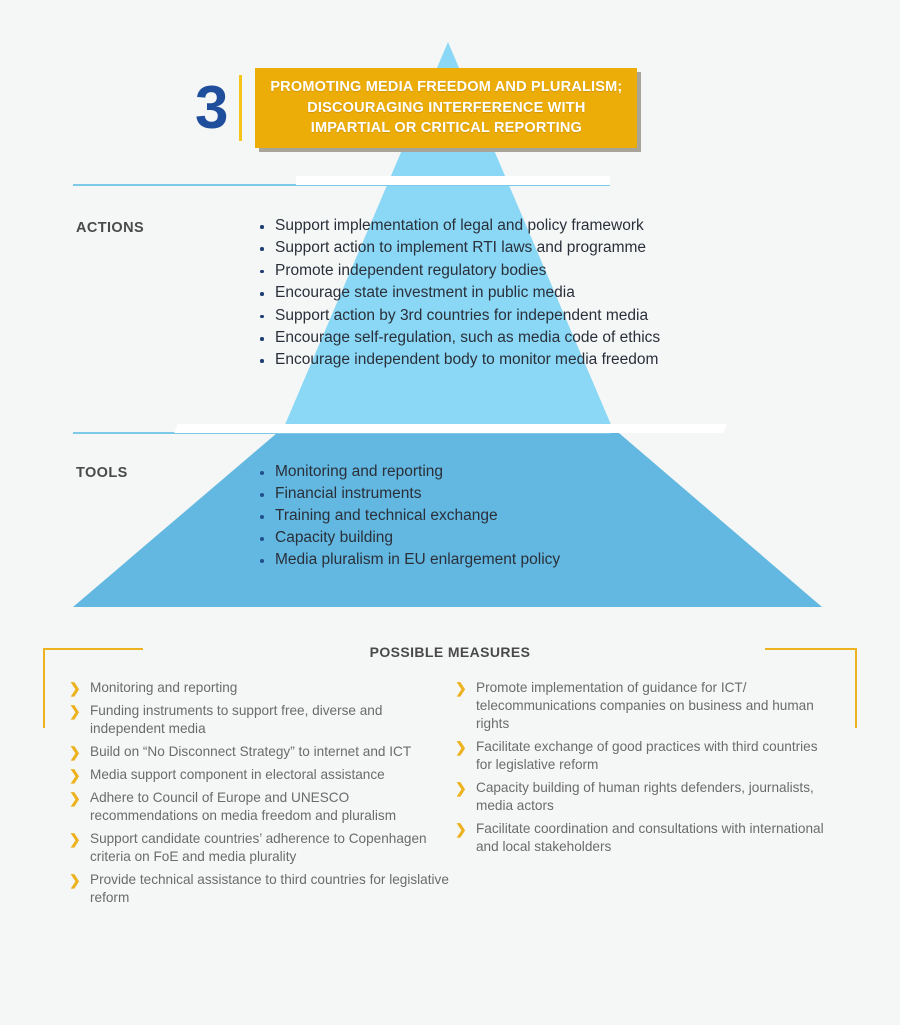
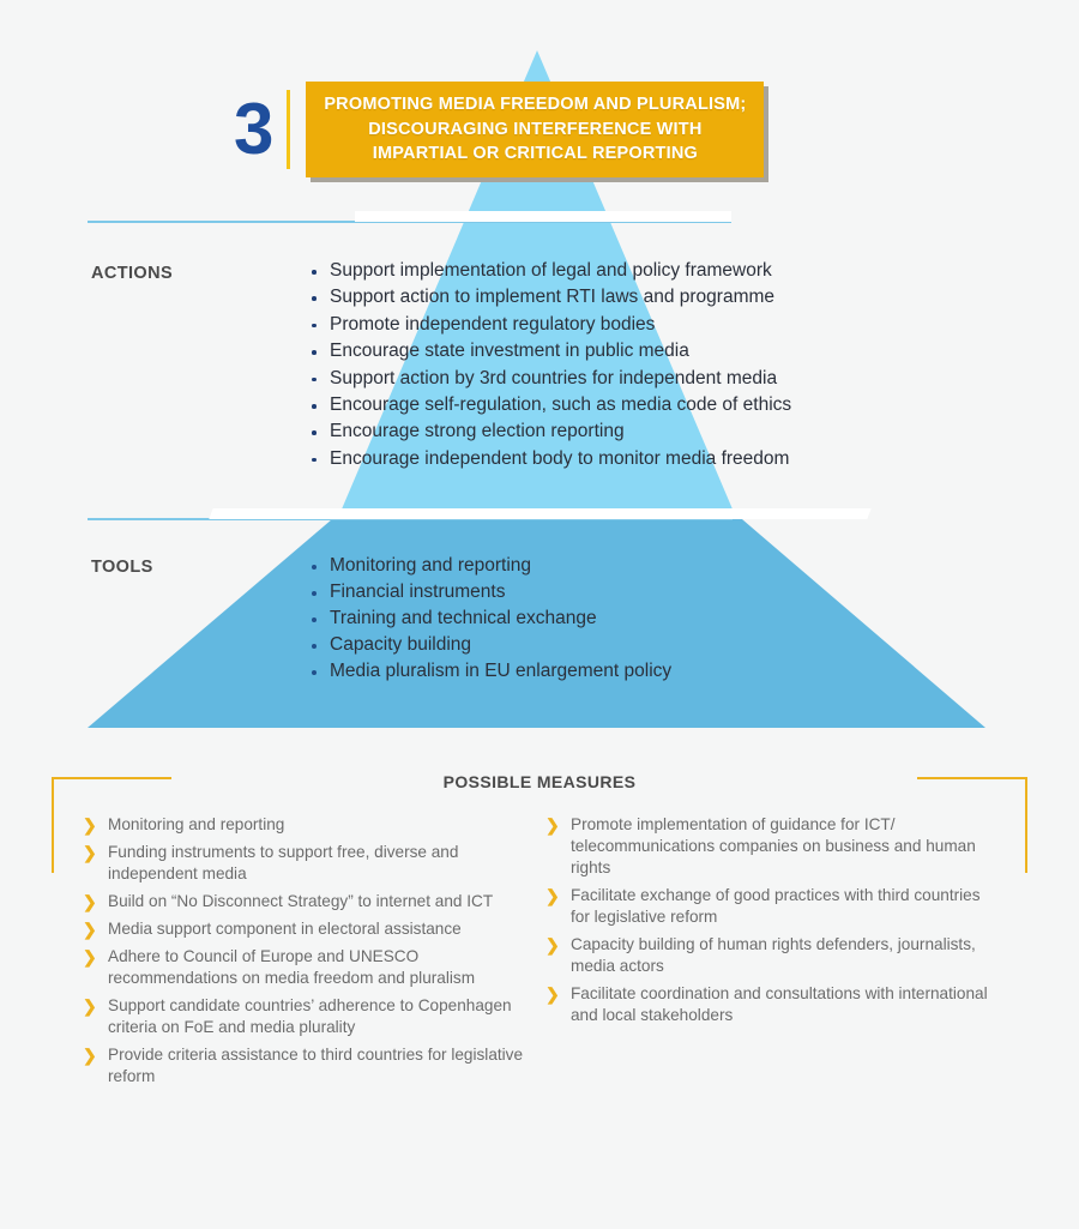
  3
  PROMOTING MEDIA FREEDOM AND PLURALISM; DISCOURAGING INTERFERENCE WITH IMPARTIAL OR CRITICAL REPORTING
  ACTIONS
  Support implementation of legal and policy framework
  Support action to implement RTI laws and programme
  Promote independent regulatory bodies
  Encourage state investment in public media
  Support action by 3rd countries for independent media
  Encourage self-regulation, such as media code of ethics
+ Encourage strong election reporting
  Encourage independent body to monitor media freedom
  TOOLS
  Monitoring and reporting
  Financial instruments
  Training and technical exchange
  Capacity building
  Media pluralism in EU enlargement policy
  POSSIBLE MEASURES
  ❯
  Monitoring and reporting
  ❯
  Funding instruments to support free, diverse and independent media
  ❯
  Build on “No Disconnect Strategy” to internet and ICT
  ❯
  Media support component in electoral assistance
  ❯
  Adhere to Council of Europe and UNESCO recommendations on media freedom and pluralism
  ❯
  Support candidate countries’ adherence to Copenhagen criteria on FoE and media plurality
  ❯
- Provide technical assistance to third countries for legislative reform
+ Provide criteria assistance to third countries for legislative reform
  ❯
  Promote implementation of guidance for ICT/ telecommunications companies on business and human rights
  ❯
  Facilitate exchange of good practices with third countries for legislative reform
  ❯
  Capacity building of human rights defenders, journalists, media actors
  ❯
  Facilitate coordination and consultations with international and local stakeholders
